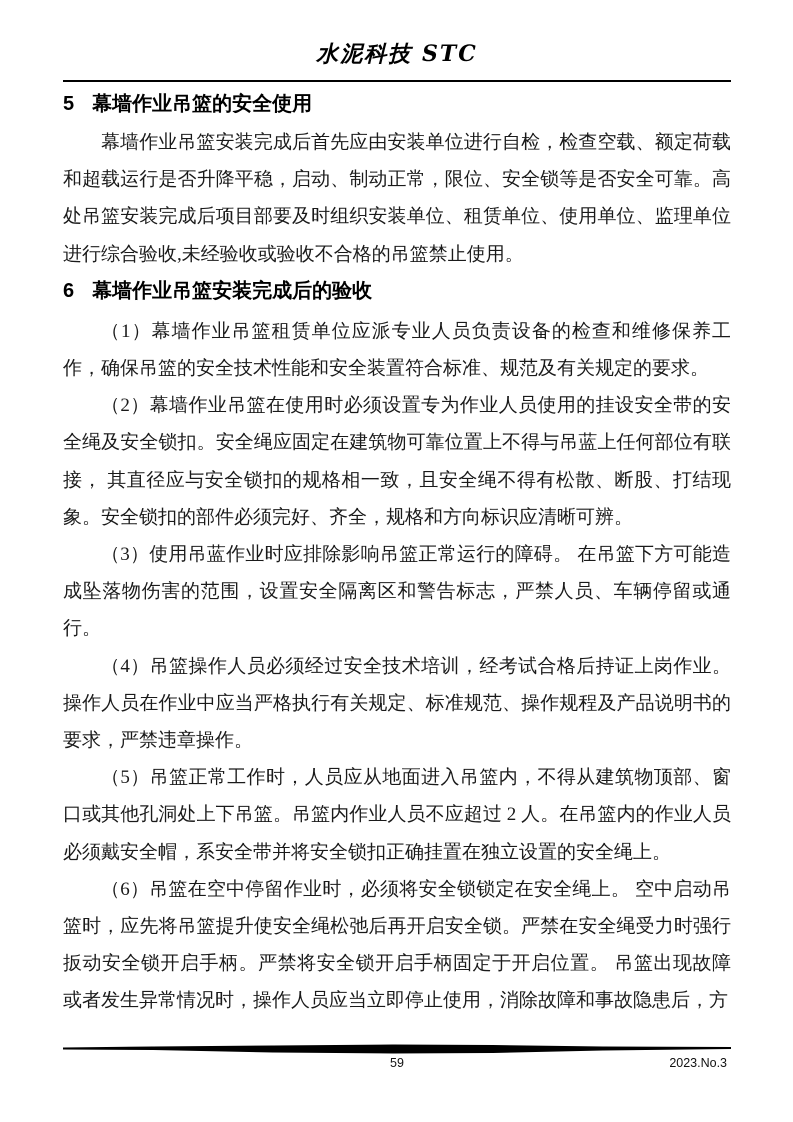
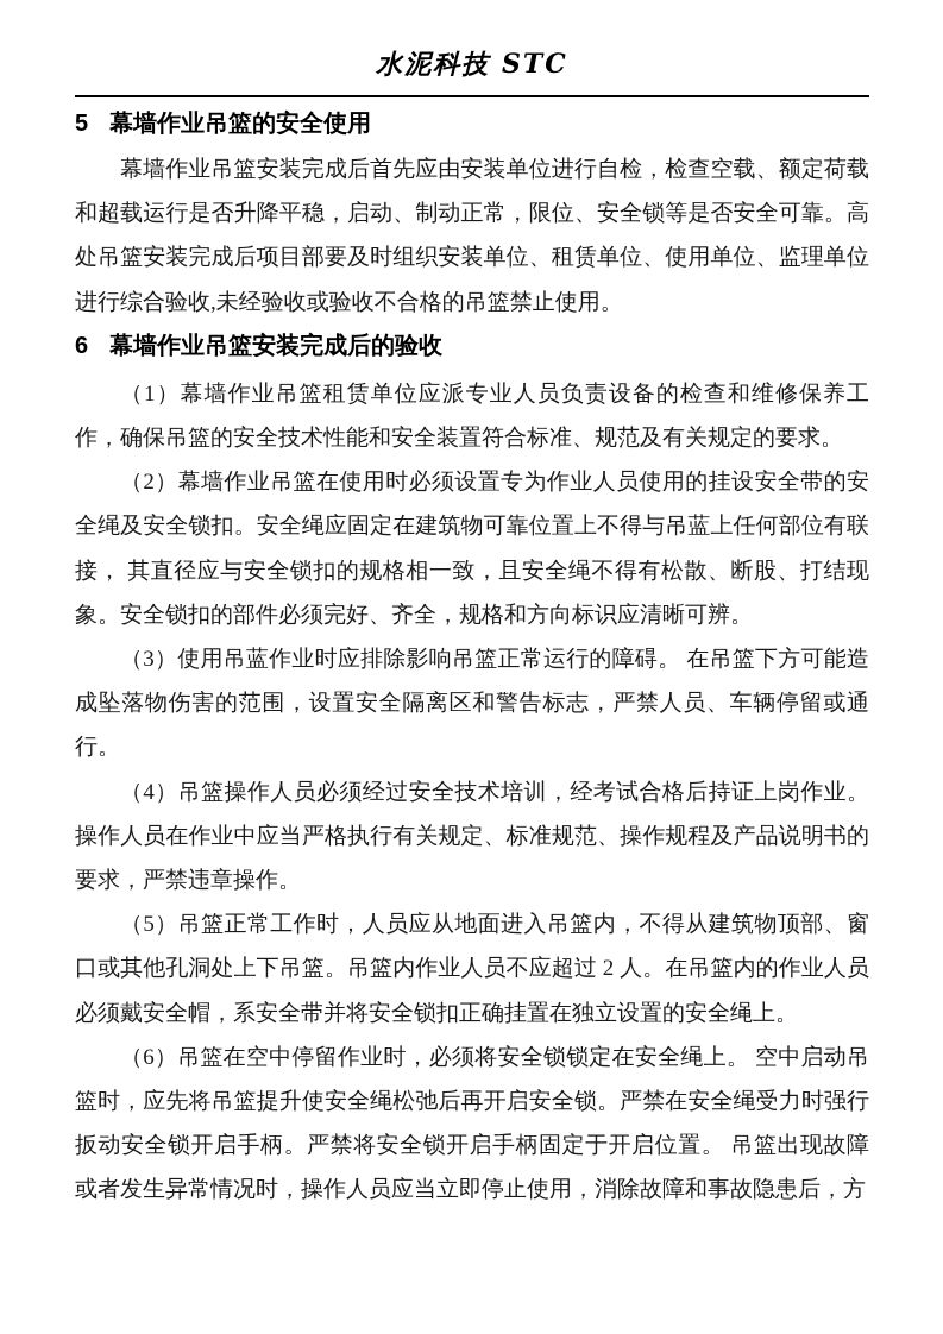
  水泥科技 STC
  5 幕墙作业吊篮的安全使用
  幕墙作业吊篮安装完成后首先应由安装单位进行自检，检查空载、额定荷载和超载运行是否升降平稳，启动、制动正常，限位、安全锁等是否安全可靠。高处吊篮安装完成后项目部要及时组织安装单位、租赁单位、使用单位、监理单位进行综合验收,未经验收或验收不合格的吊篮禁止使用。
  6 幕墙作业吊篮安装完成后的验收
  （1）幕墙作业吊篮租赁单位应派专业人员负责设备的检查和维修保养工作，确保吊篮的安全技术性能和安全装置符合标准、规范及有关规定的要求。
  （2）幕墙作业吊篮在使用时必须设置专为作业人员使用的挂设安全带的安全绳及安全锁扣。安全绳应固定在建筑物可靠位置上不得与吊蓝上任何部位有联接， 其直径应与安全锁扣的规格相一致，且安全绳不得有松散、断股、打结现象。安全锁扣的部件必须完好、齐全，规格和方向标识应清晰可辨。
  （3）使用吊蓝作业时应排除影响吊篮正常运行的障碍。 在吊篮下方可能造成坠落物伤害的范围，设置安全隔离区和警告标志，严禁人员、车辆停留或通行。
  （4）吊篮操作人员必须经过安全技术培训，经考试合格后持证上岗作业。操作人员在作业中应当严格执行有关规定、标准规范、操作规程及产品说明书的要求，严禁违章操作。
  （5）吊篮正常工作时，人员应从地面进入吊篮内，不得从建筑物顶部、窗口或其他孔洞处上下吊篮。吊篮内作业人员不应超过 2 人。在吊篮内的作业人员必须戴安全帽，系安全带并将安全锁扣正确挂置在独立设置的安全绳上。
  （6）吊篮在空中停留作业时，必须将安全锁锁定在安全绳上。 空中启动吊篮时，应先将吊篮提升使安全绳松弛后再开启安全锁。严禁在安全绳受力时强行扳动安全锁开启手柄。严禁将安全锁开启手柄固定于开启位置。 吊篮出现故障或者发生异常情况时，操作人员应当立即停止使用，消除故障和事故隐患后，方
- 59
- 2023.No.3
